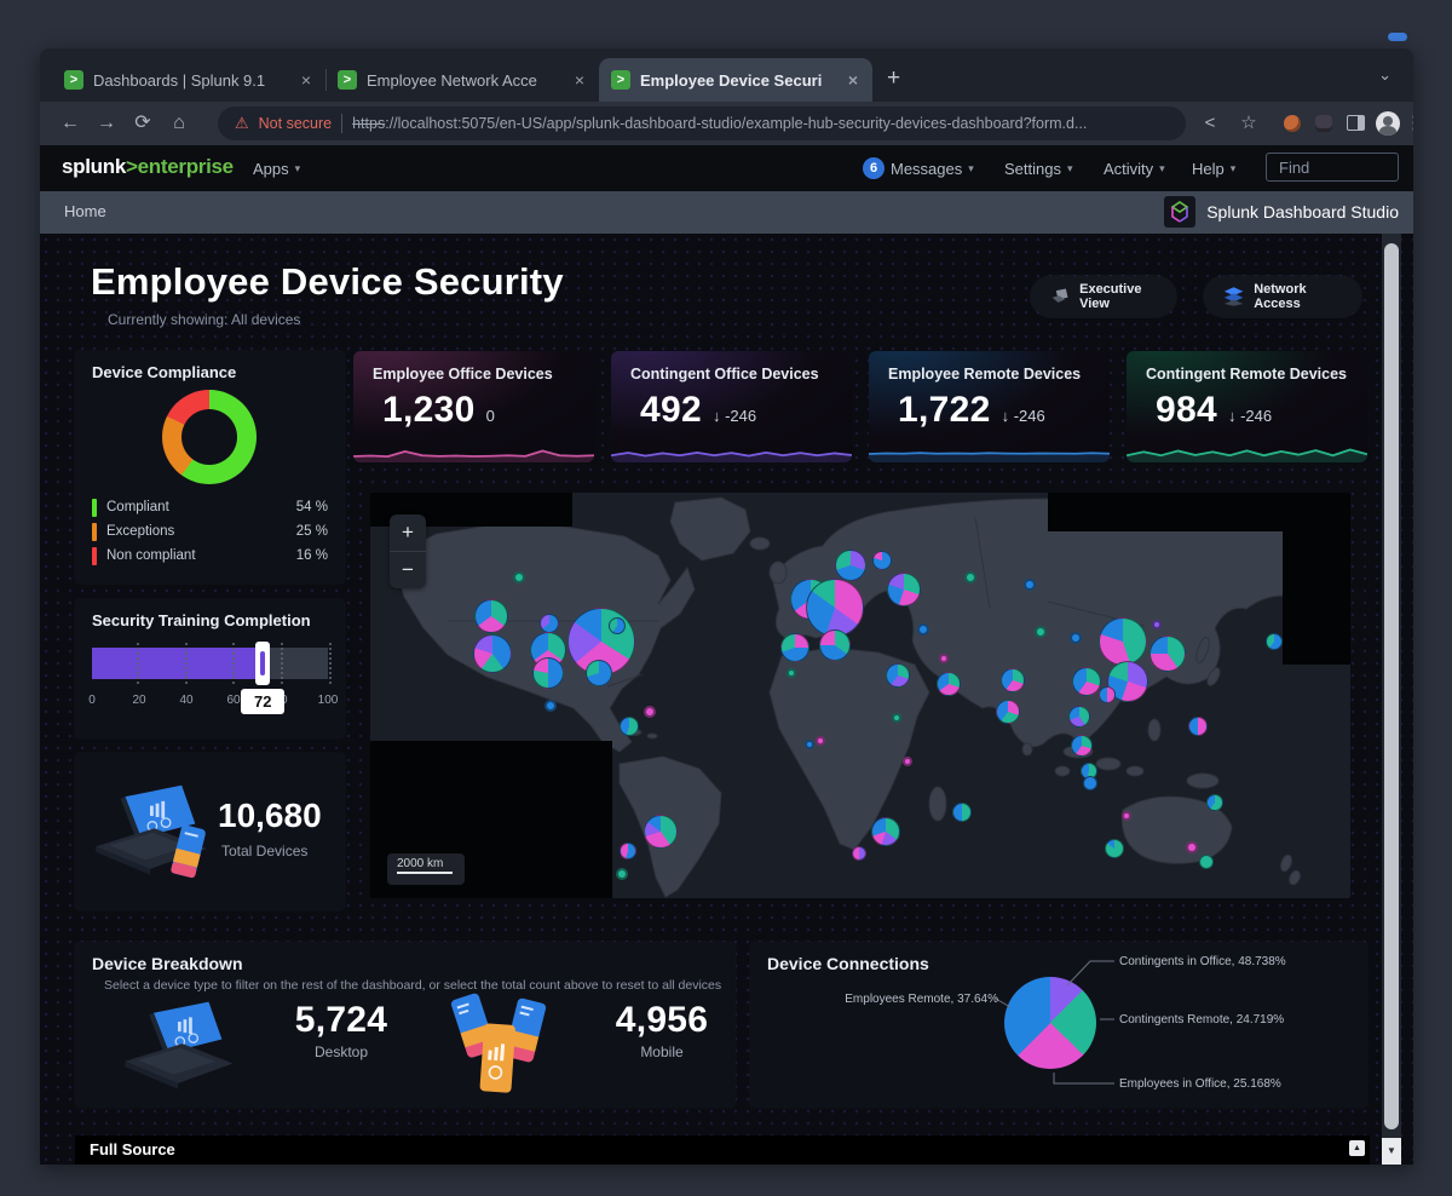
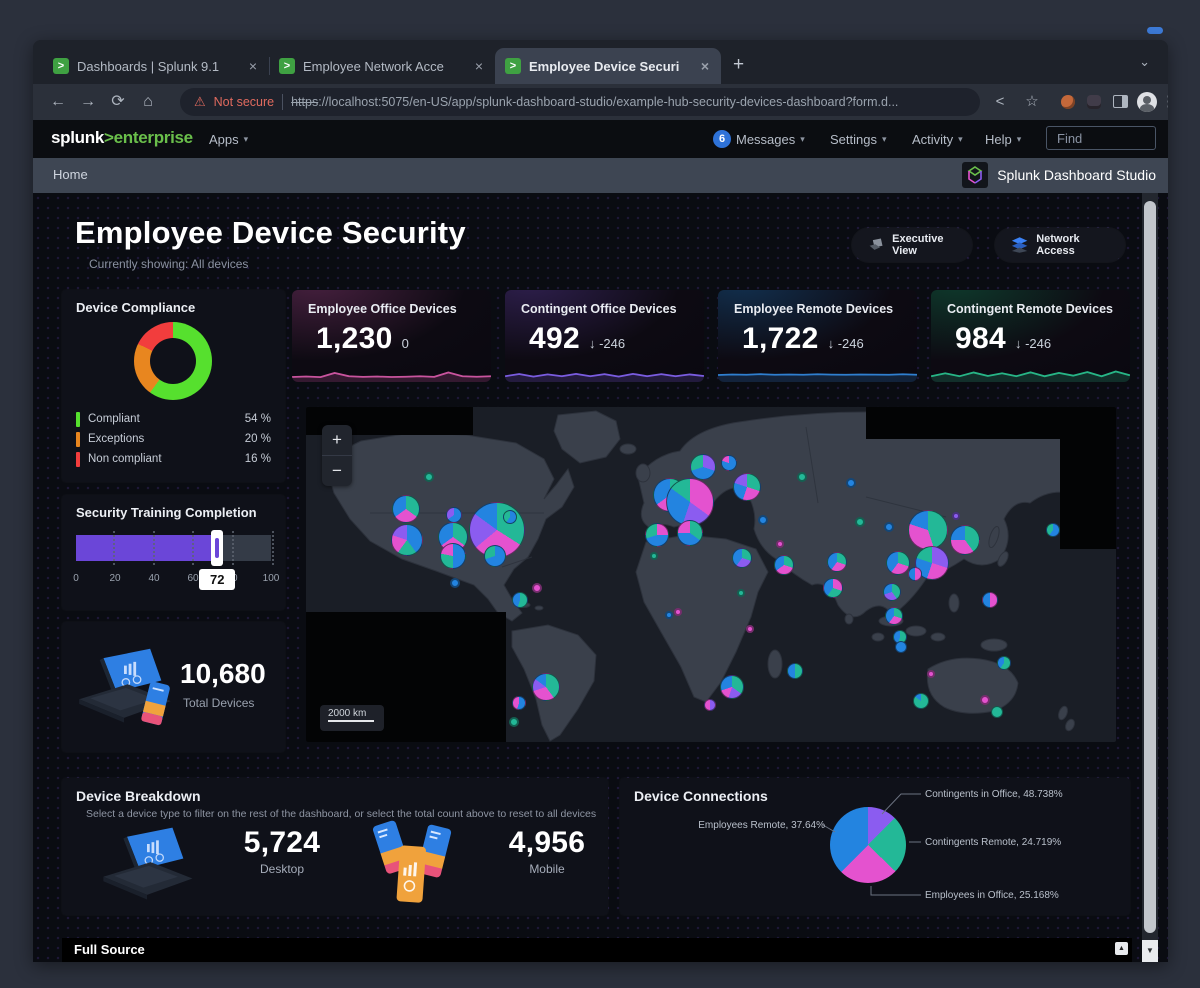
  >
  Dashboards | Splunk 9.1
  ×
  >
  Employee Network Acce
  ×
  >
  Employee Device Securi
  ×
  +
  ⌄
  ←
  →
  ⟳
  ⌂
  ⚠
  Not secure
  https://localhost:5075/en-US/app/splunk-dashboard-studio/example-hub-security-devices-dashboard?form.d...
  <
  ☆
  splunk>enterprise
  Apps
  ▾
  6
  Messages
  ▾
  Settings
  ▾
  Activity
  ▾
  Help
  ▾
  Find
  Home
  Splunk Dashboard Studio
  Employee Device Security
  Currently showing: All devices
  Executive View
  Network Access
  Device Compliance
  Compliant
  54 %
  Exceptions
- 25 %
+ 20 %
  Non compliant
  16 %
  Employee Office Devices
  1,230
  0
  Contingent Office Devices
  492
  ↓ -246
  Employee Remote Devices
  1,722
  ↓ -246
  Contingent Remote Devices
  984
  ↓ -246
  Security Training Completion
  72
  0
  20
  40
  60
  100
  10,680
  Total Devices
  +
  −
  2000 km
  Device Breakdown
  Select a device type to filter on the rest of the dashboard, or select the total count above to reset to all devices
  5,724
  Desktop
  4,956
  Mobile
  Device Connections
  Contingents in Office, 48.738%
  Contingents Remote, 24.719%
  Employees in Office, 25.168%
  Employees Remote, 37.64%
  Full Source
  ▼
